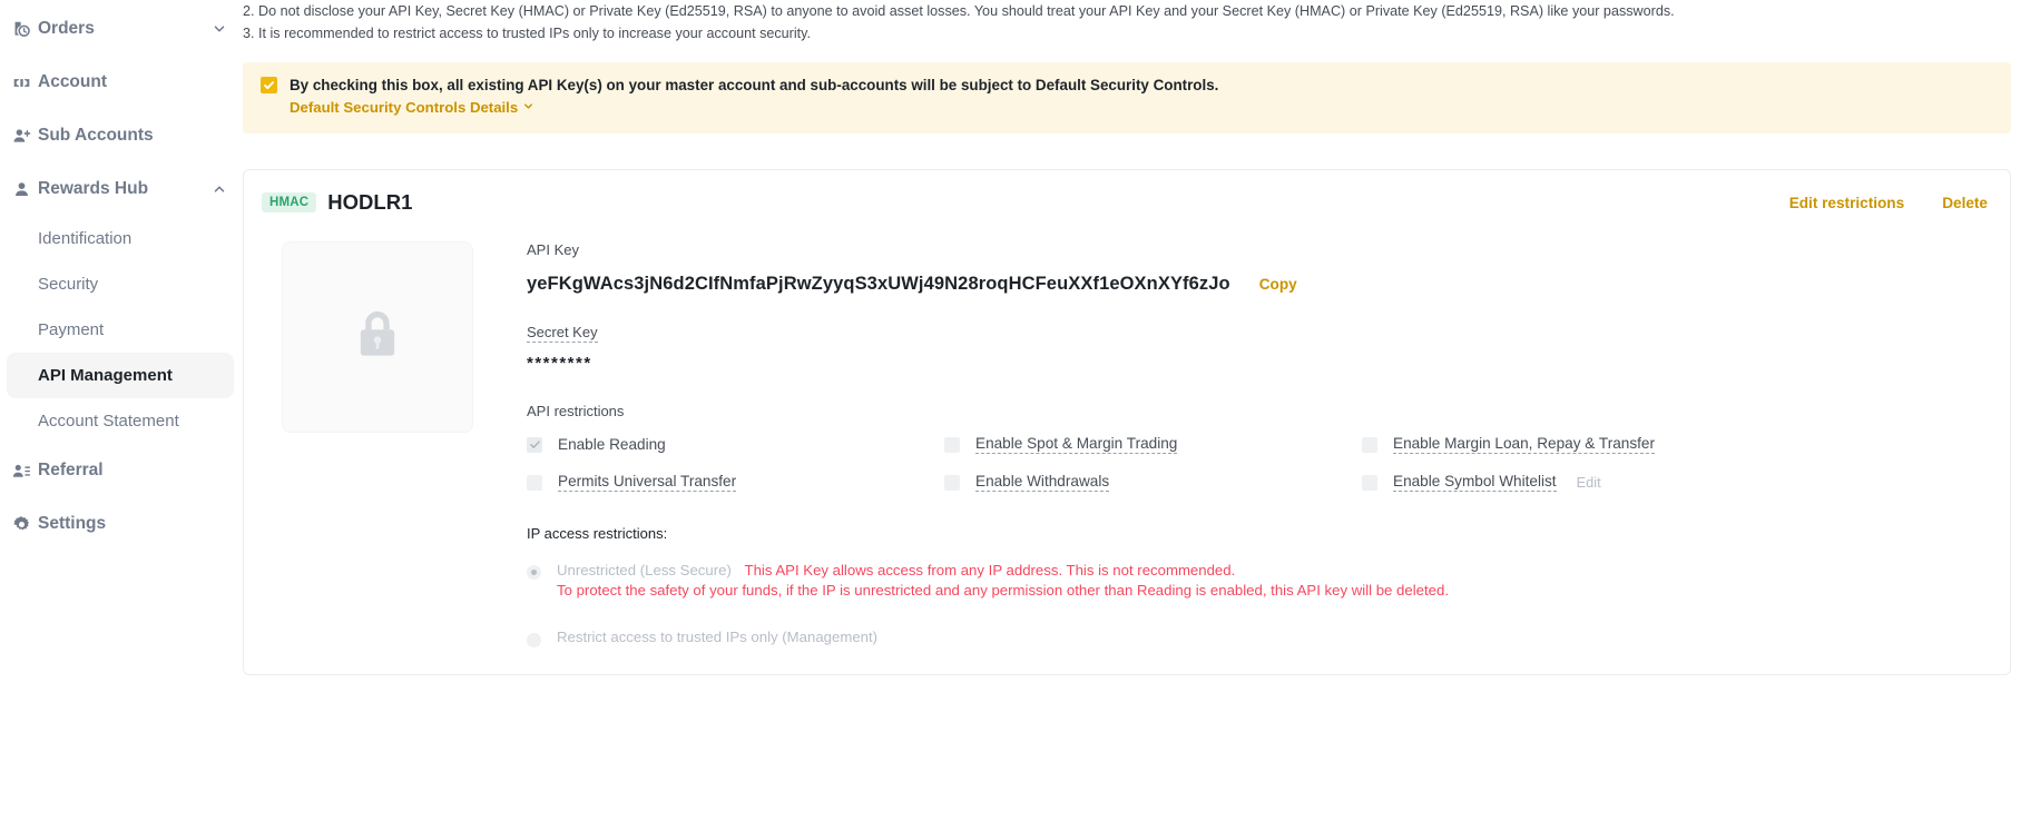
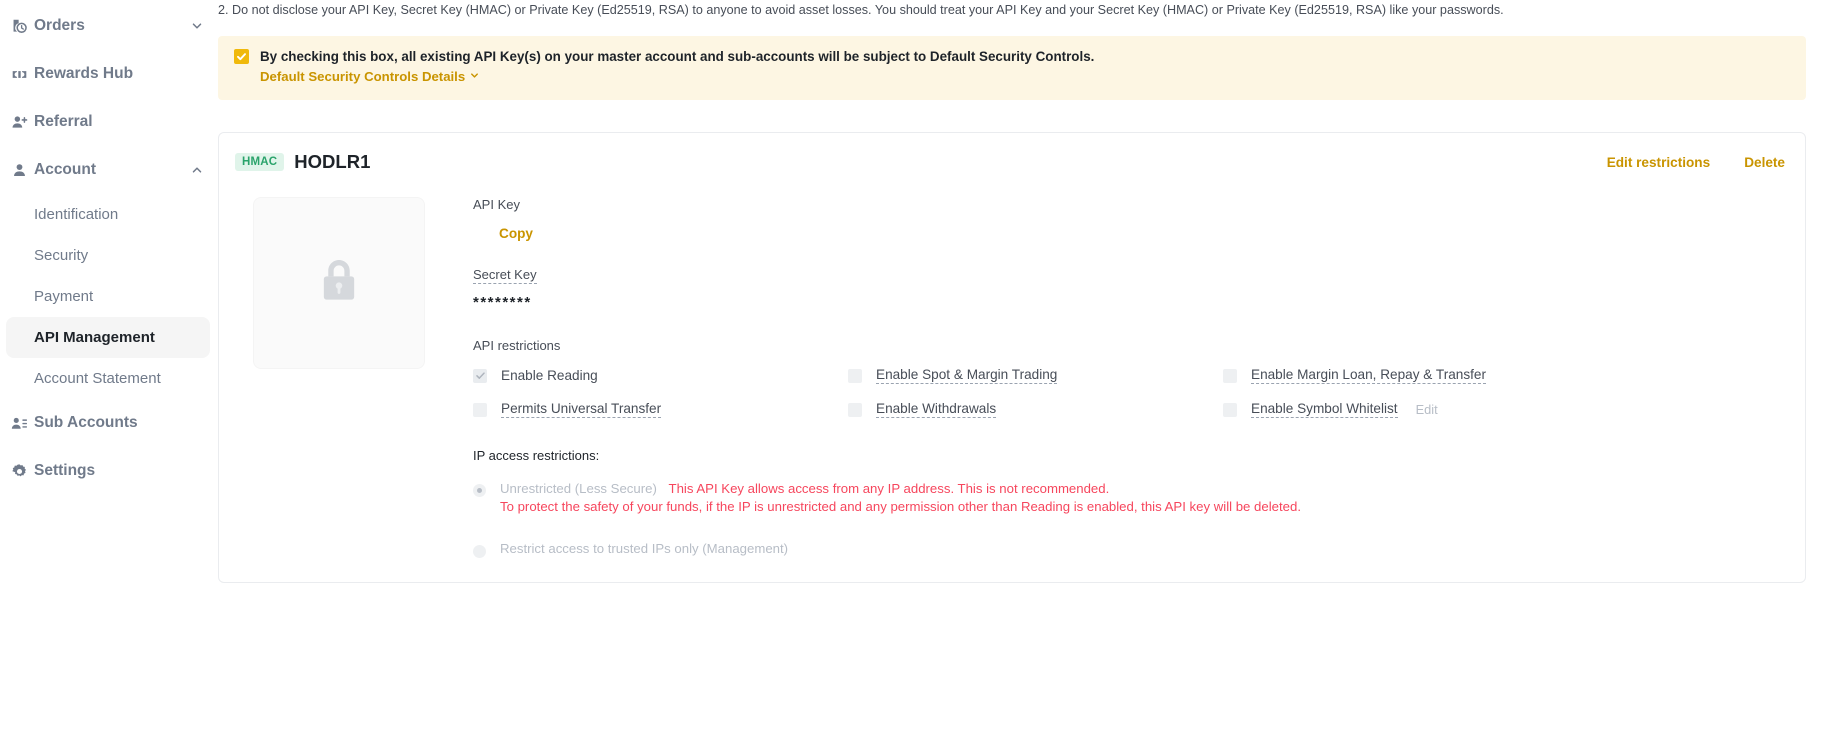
  Orders
- Account
+ Rewards Hub
- Sub Accounts
+ Referral
- Rewards Hub
+ Account
  Identification
  Security
  Payment
  API Management
  Account Statement
- Referral
+ Sub Accounts
  Settings
  2. Do not disclose your API Key, Secret Key (HMAC) or Private Key (Ed25519, RSA) to anyone to avoid asset losses. You should treat your API Key and your Secret Key (HMAC) or Private Key (Ed25519, RSA) like your passwords.
- 3. It is recommended to restrict access to trusted IPs only to increase your account security.
  By checking this box, all existing API Key(s) on your master account and sub-accounts will be subject to Default Security Controls.
  Default Security Controls Details
  HMAC
  HODLR1
  Edit restrictions
  Delete
  API Key
- yeFKgWAcs3jN6d2CIfNmfaPjRwZyyqS3xUWj49N28roqHCFeuXXf1eOXnXYf6zJo
  Copy
  Secret Key
  ********
  API restrictions
  Enable Reading
  Enable Spot & Margin Trading
  Enable Margin Loan, Repay & Transfer
  Permits Universal Transfer
  Enable Withdrawals
  Enable Symbol Whitelist
  Edit
  IP access restrictions:
  Unrestricted (Less Secure) This API Key allows access from any IP address. This is not recommended. To protect the safety of your funds, if the IP is unrestricted and any permission other than Reading is enabled, this API key will be deleted.
  Restrict access to trusted IPs only (Management)
